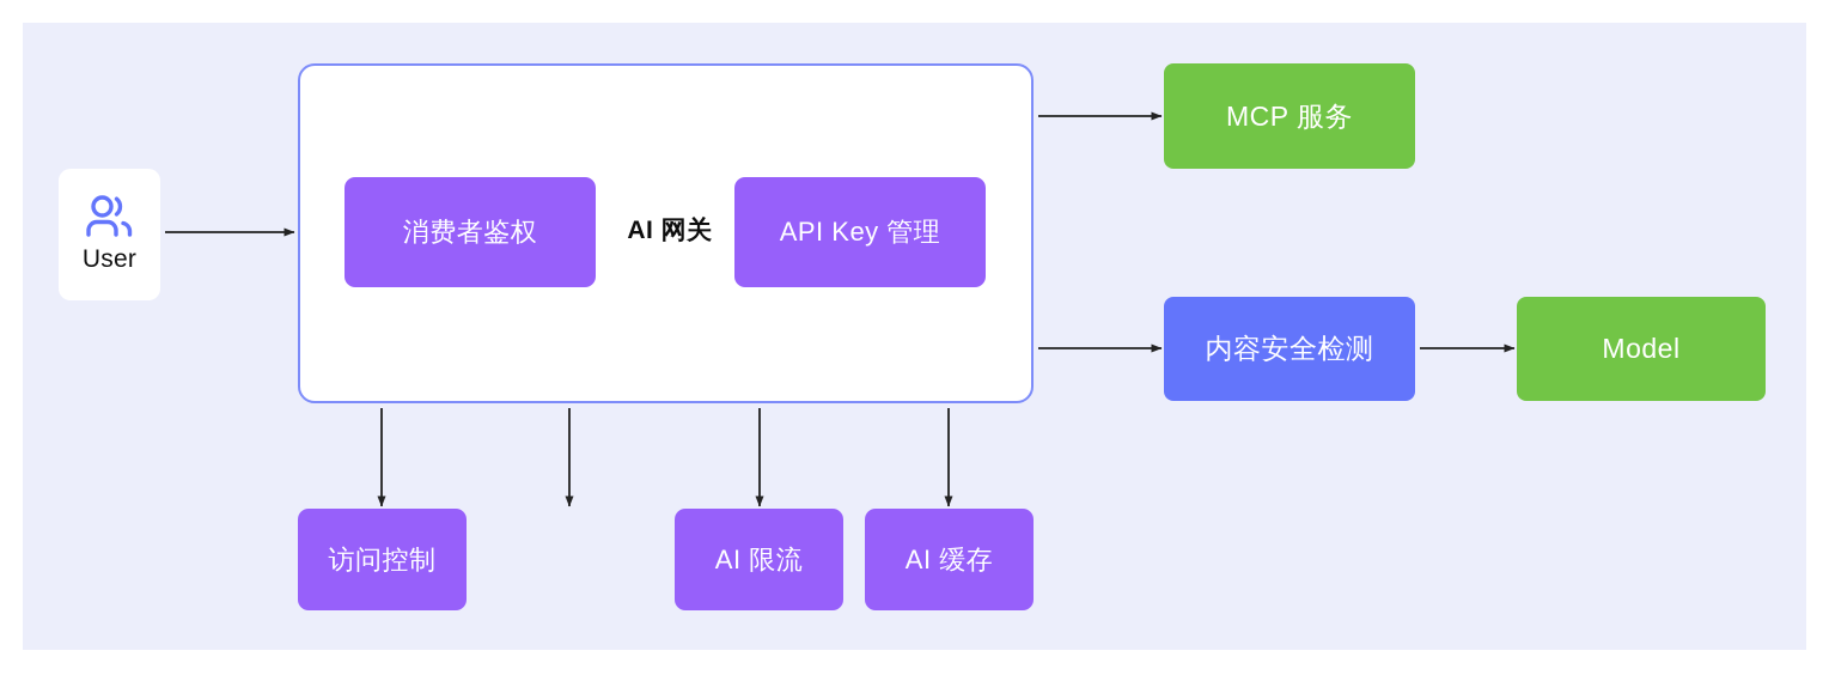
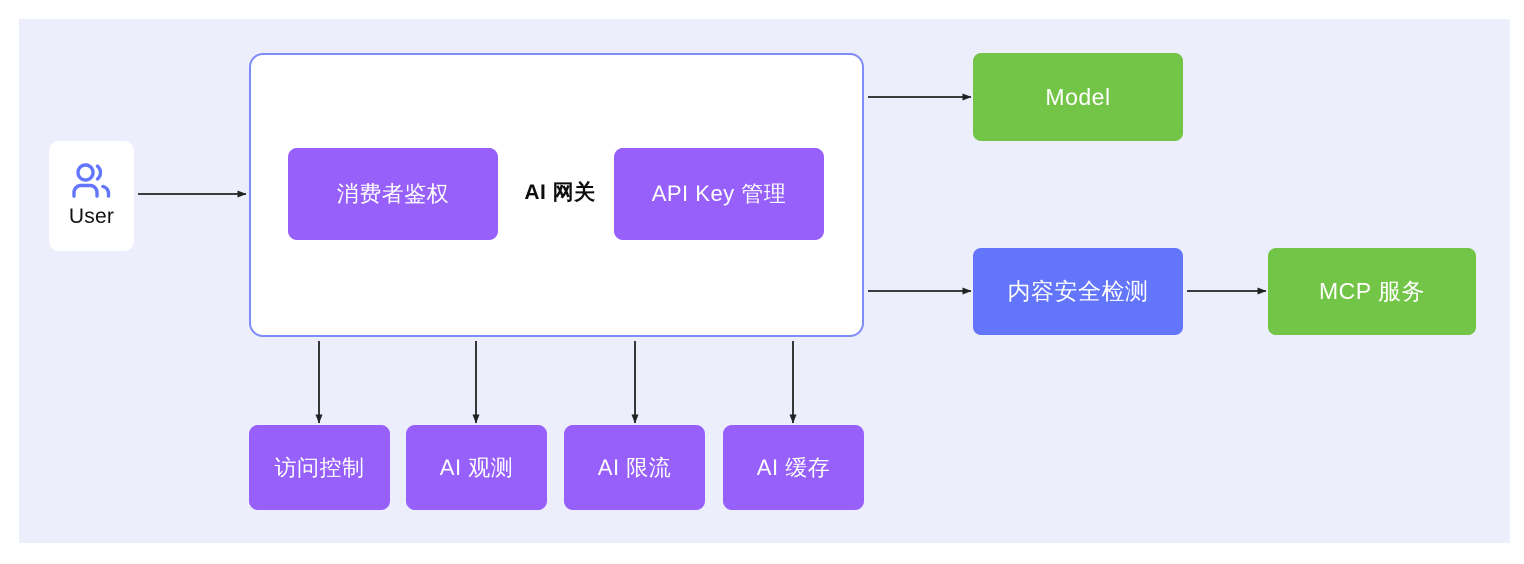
  User
  AI 网关
  消费者鉴权
  API Key 管理
  访问控制
+ AI 观测
  AI 限流
  AI 缓存
- MCP 服务
+ Model
  内容安全检测
- Model
+ MCP 服务
